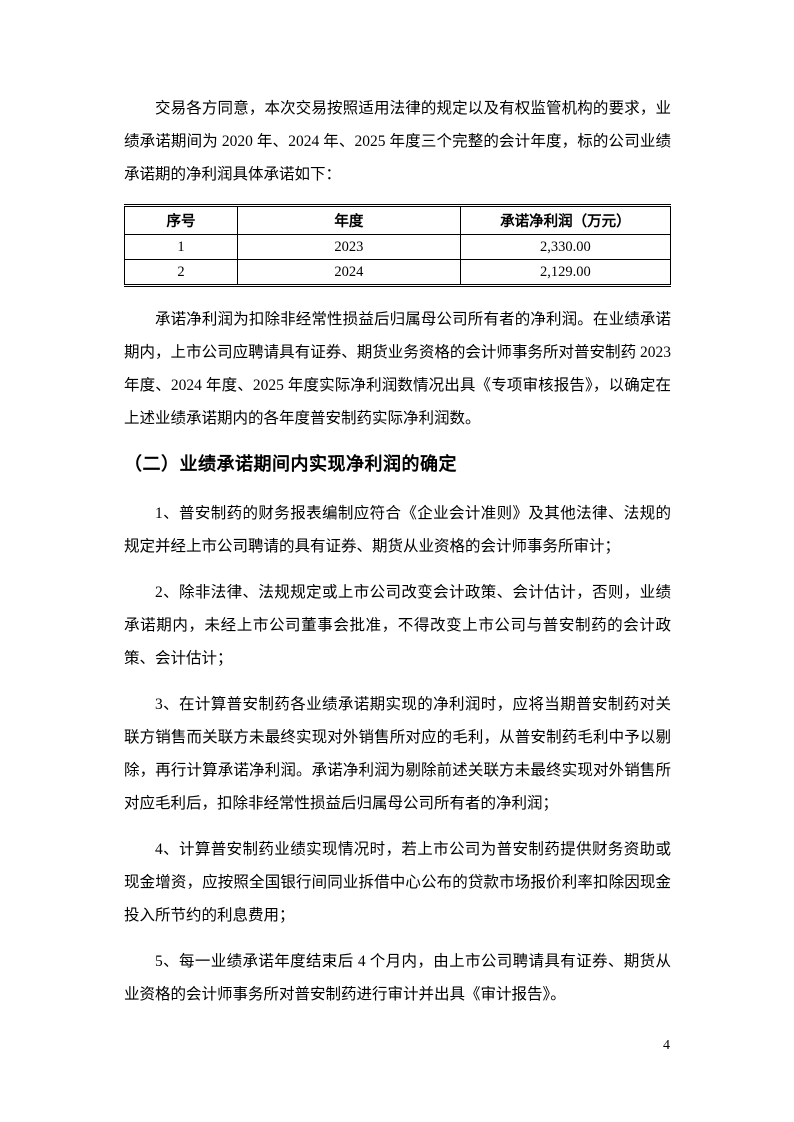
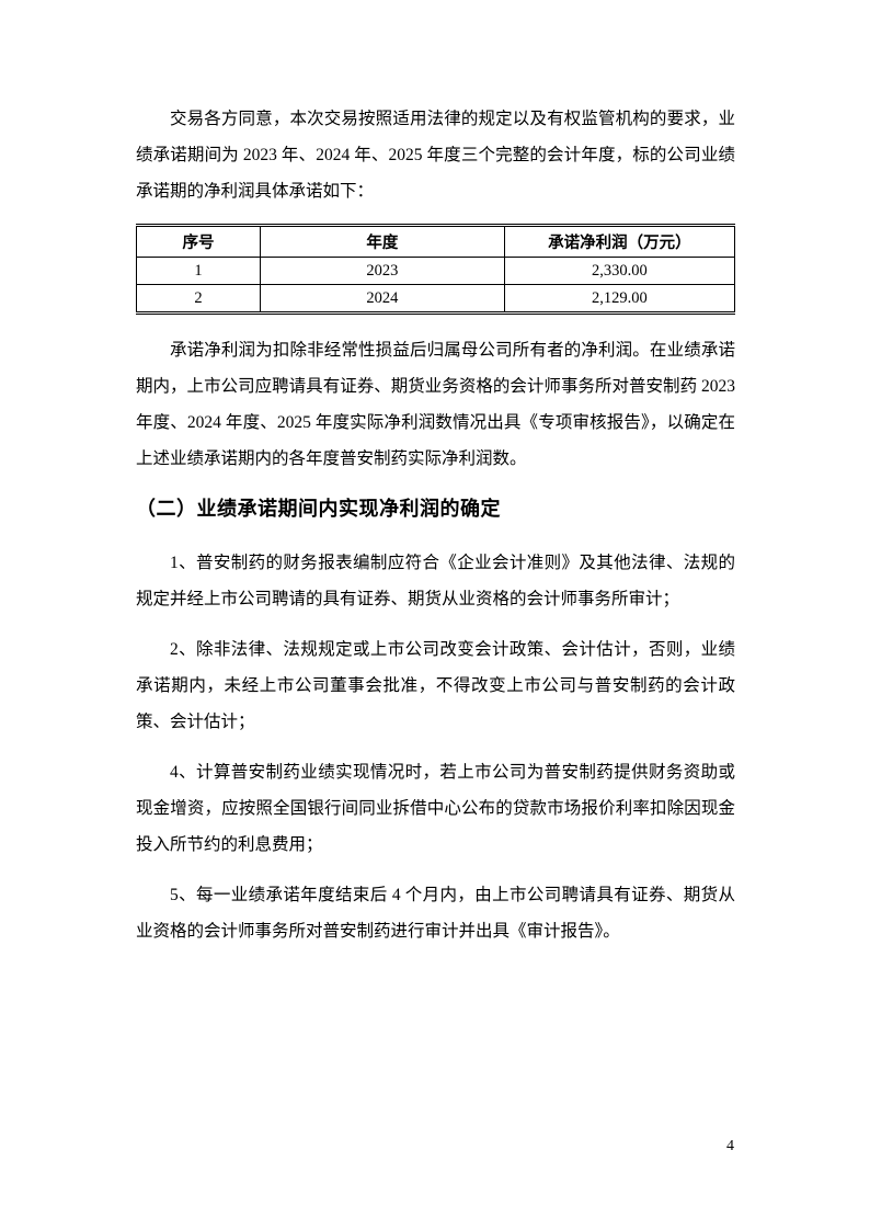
- 交易各方同意，本次交易按照适用法律的规定以及有权监管机构的要求，业绩承诺期间为 2020 年、2024 年、2025 年度三个完整的会计年度，标的公司业绩承诺期的净利润具体承诺如下：
+ 交易各方同意，本次交易按照适用法律的规定以及有权监管机构的要求，业绩承诺期间为 2023 年、2024 年、2025 年度三个完整的会计年度，标的公司业绩承诺期的净利润具体承诺如下：
  序号	年度	承诺净利润（万元）
  1	2023	2,330.00
  2	2024	2,129.00
  承诺净利润为扣除非经常性损益后归属母公司所有者的净利润。在业绩承诺期内，上市公司应聘请具有证券、期货业务资格的会计师事务所对普安制药 2023 年度、2024 年度、2025 年度实际净利润数情况出具《专项审核报告》，以确定在上述业绩承诺期内的各年度普安制药实际净利润数。
  （二）业绩承诺期间内实现净利润的确定
  1、普安制药的财务报表编制应符合《企业会计准则》及其他法律、法规的规定并经上市公司聘请的具有证券、期货从业资格的会计师事务所审计；
  2、除非法律、法规规定或上市公司改变会计政策、会计估计，否则，业绩承诺期内，未经上市公司董事会批准，不得改变上市公司与普安制药的会计政策、会计估计；
- 3、在计算普安制药各业绩承诺期实现的净利润时，应将当期普安制药对关联方销售而关联方未最终实现对外销售所对应的毛利，从普安制药毛利中予以剔除，再行计算承诺净利润。承诺净利润为剔除前述关联方未最终实现对外销售所对应毛利后，扣除非经常性损益后归属母公司所有者的净利润；
  4、计算普安制药业绩实现情况时，若上市公司为普安制药提供财务资助或现金增资，应按照全国银行间同业拆借中心公布的贷款市场报价利率扣除因现金投入所节约的利息费用；
  5、每一业绩承诺年度结束后 4 个月内，由上市公司聘请具有证券、期货从业资格的会计师事务所对普安制药进行审计并出具《审计报告》。
  4
